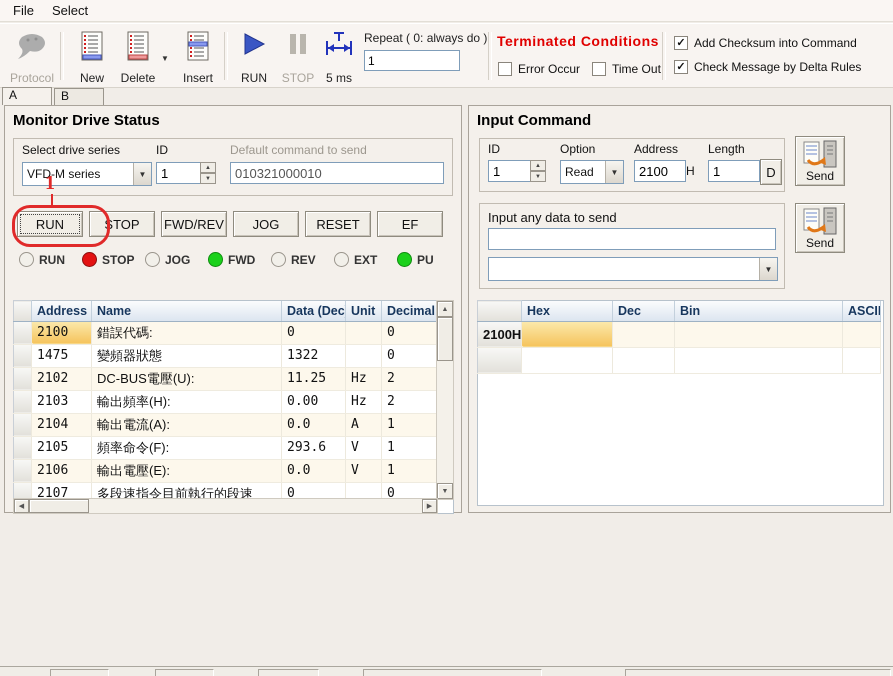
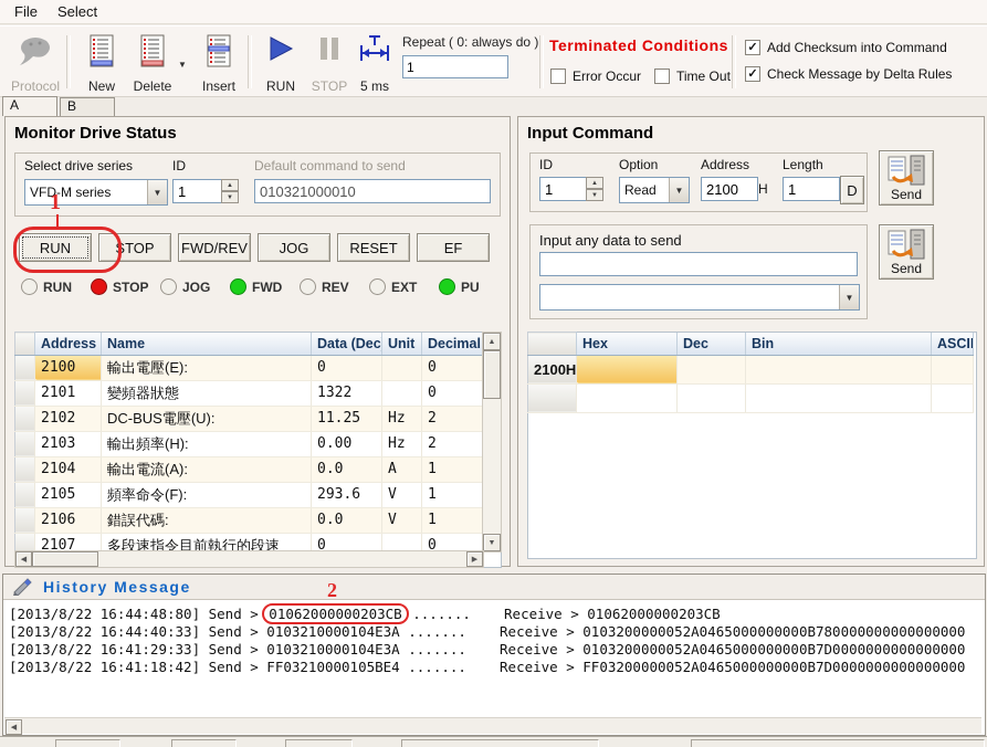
  File
  Select
  Protocol
  New
  Delete
  ▼
  Insert
  RUN
  STOP
  5 ms
  Repeat ( 0: always do )
  1
  Terminated Conditions
  Error Occur
  Time Out
  ✓
  Add Checksum into Command
  ✓
  Check Message by Delta Rules
  A
  B
  Monitor Drive Status
  Select drive series
  VFD-M series
  ▼
  ID
  1
  Default command to send
  010321000010
  RUN
  STOP
  FWD/REV
  JOG
  RESET
  EF
  1
  RUN
  STOP
  JOG
  FWD
  REV
  EXT
  PU
  	Address	Name	Data (Dec	Unit	Decimal
- 	2100	錯誤代碼:	0		0
+ 	2100	輸出電壓(E):	0		0
- 	1475	變頻器狀態	1322		0
+ 	2101	變頻器狀態	1322		0
  	2102	DC-BUS電壓(U):	11.25	Hz	2
  	2103	輸出頻率(H):	0.00	Hz	2
  	2104	輸出電流(A):	0.0	A	1
  	2105	頻率命令(F):	293.6	V	1
- 	2106	輸出電壓(E):	0.0	V	1
+ 	2106	錯誤代碼:	0.0	V	1
  	2107	多段速指令目前執行的段速	0		0
  Input Command
  ID
  1
  Option
  Read
  ▼
  Address
  2100
  H
  Length
  1
  D
  Send
  Input any data to send
  ▼
  Send
  	Hex	Dec	Bin	ASCII
  2100H
+ History Message
+ [2013/8/22 16:44:48:80] Send > 01062000000203CB ....... Receive > 01062000000203CB
+ [2013/8/22 16:44:40:33] Send > 0103210000104E3A ....... Receive > 0103200000052A0465000000000B780000000000000000
+ [2013/8/22 16:41:29:33] Send > 0103210000104E3A ....... Receive > 0103200000052A0465000000000B7D0000000000000000
+ [2013/8/22 16:41:18:42] Send > FF03210000105BE4 ....... Receive > FF03200000052A0465000000000B7D0000000000000000
+ 2
